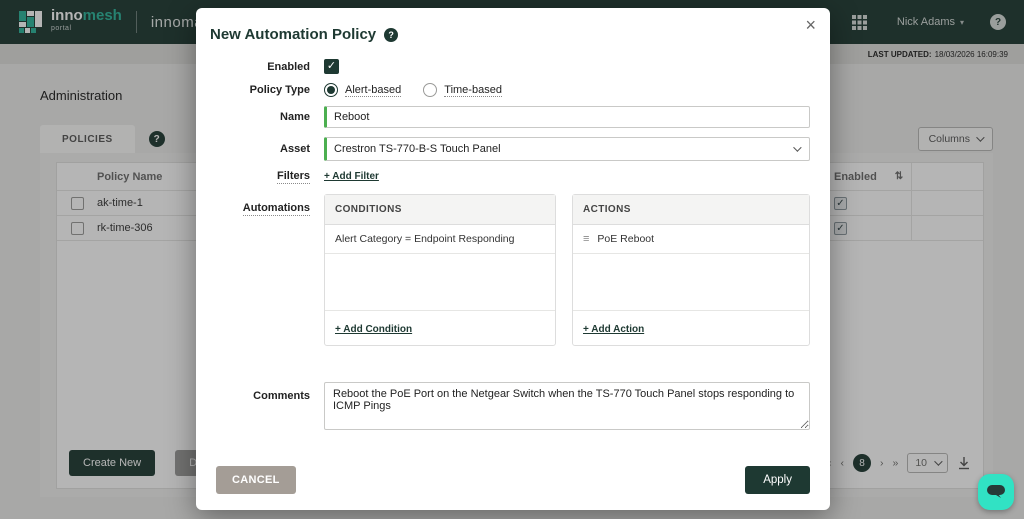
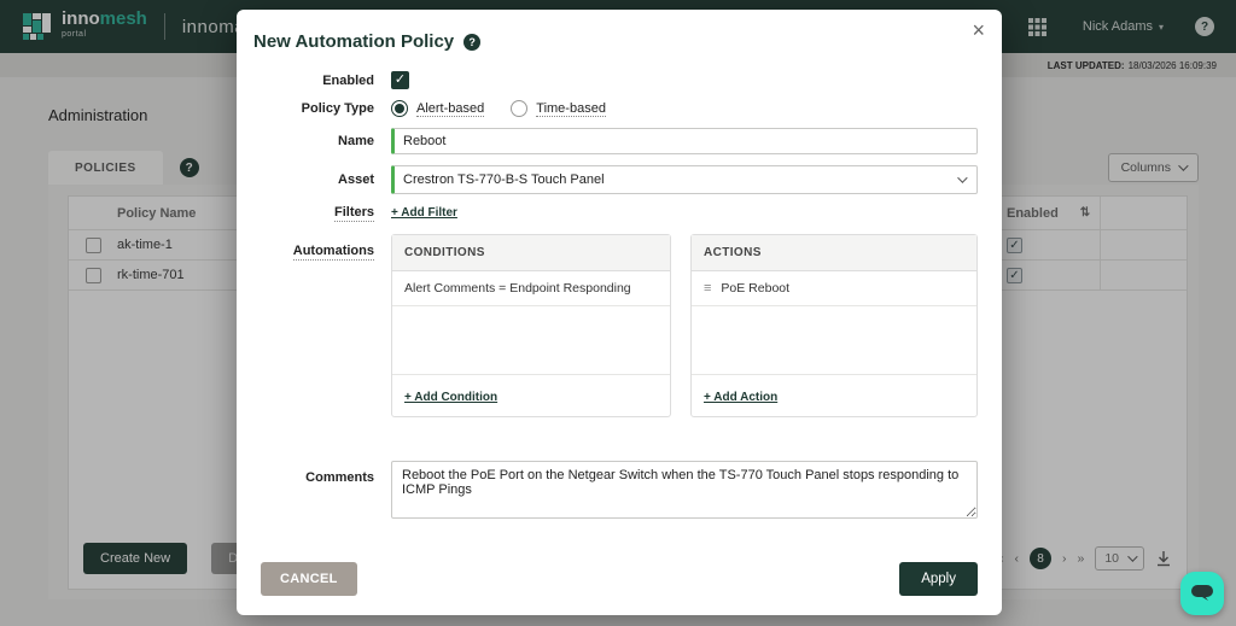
  innomesh
  innom
  Nick Adams
  ▾
  ?
  LAST UPDATED:
  18/03/2026 16:09:39
  Administration
  POLICIES
  ?
  Columns
  Policy Name
  Enabled
  ⇅
  ak-time-1
  ✓
- rk-time-306
+ rk-time-701
  ✓
  Create New
  ‹
  8
  ›
  »
  10
  ×
  New Automation Policy
  ?
  Enabled
  ✓
  Policy Type
  Alert-based
  Time-based
  Name
  Reboot
  Asset
  Crestron TS-770-B-S Touch Panel
  Filters
  + Add Filter
  Automations
  CONDITIONS
- Alert Category = Endpoint Responding
+ Alert Comments = Endpoint Responding
  + Add Condition
  ACTIONS
  ≡
  PoE Reboot
  + Add Action
  Comments
  CANCEL
  Apply
